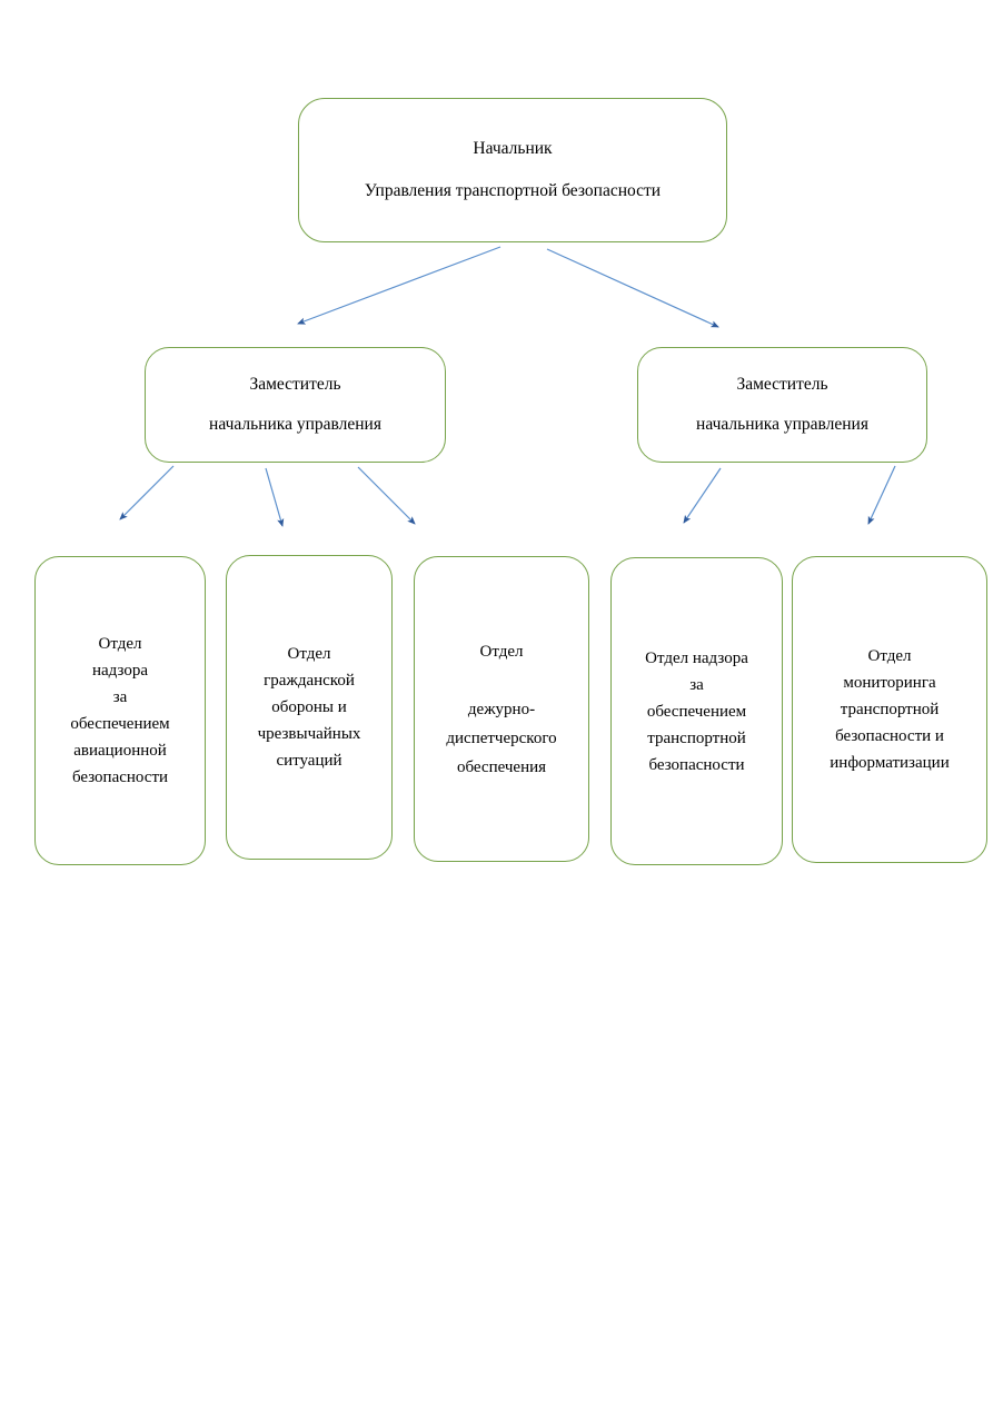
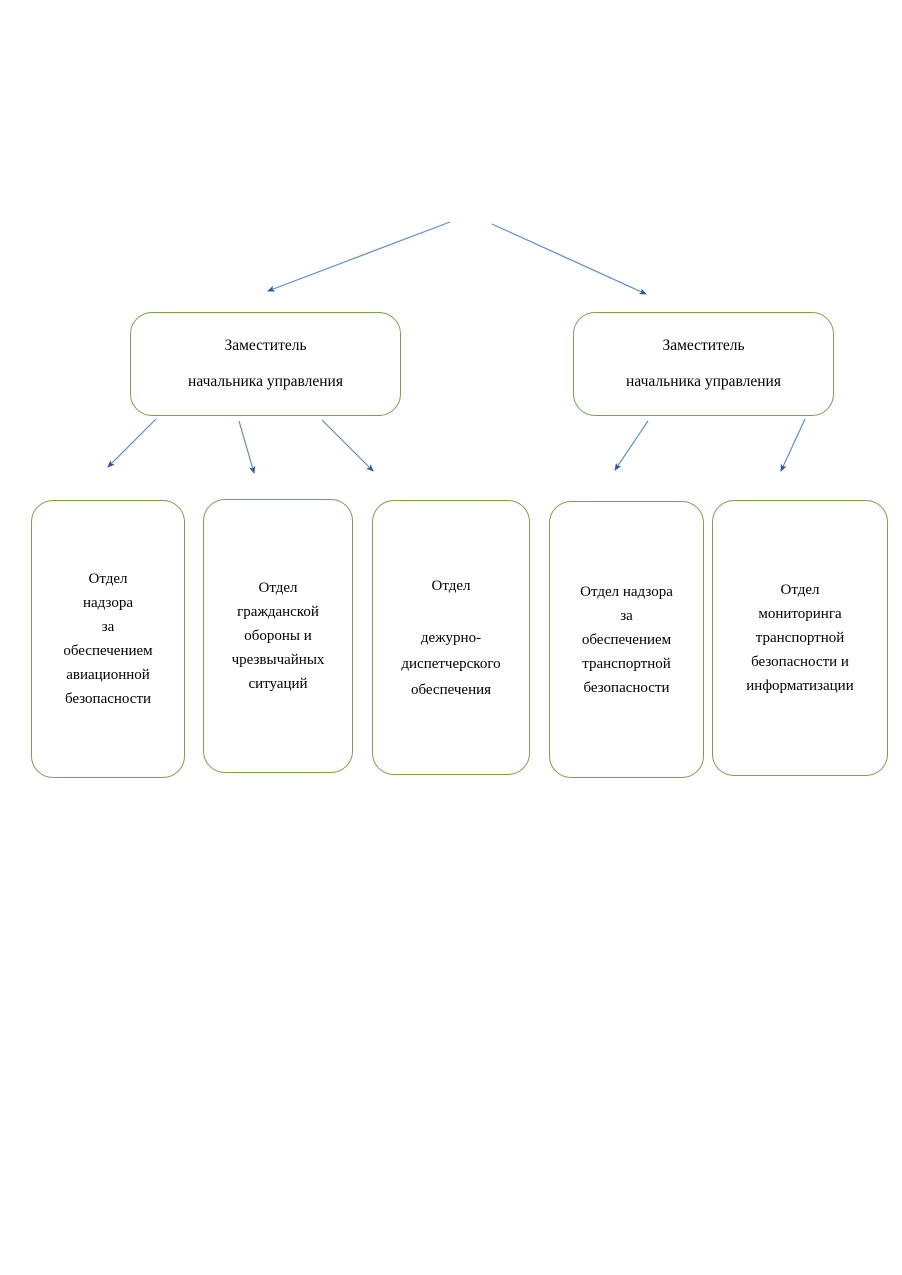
- Начальник
- Управления транспортной безопасности
  Заместитель
  начальника управления
  Заместитель
  начальника управления
  Отдел
  надзора
  за
  обеспечением
  авиационной
  безопасности
  Отдел
  гражданской
  обороны и
  чрезвычайных
  ситуаций
  Отдел
  дежурно-
  диспетчерского
  обеспечения
  Отдел надзора
  за
  обеспечением
  транспортной
  безопасности
  Отдел
  мониторинга
  транспортной
  безопасности и
  информатизации
